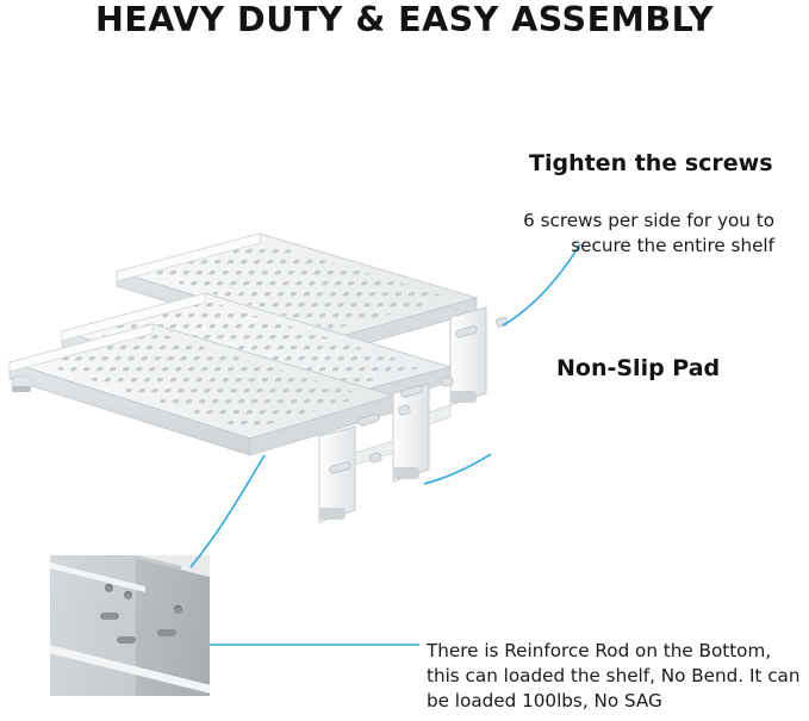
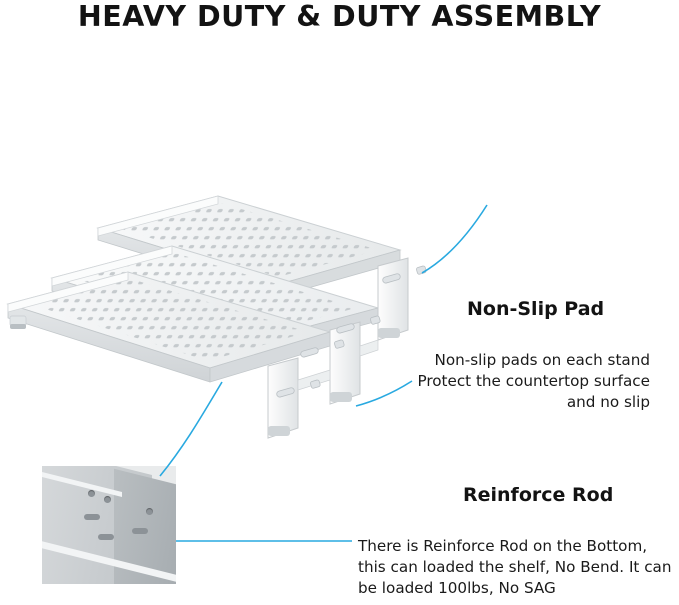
- HEAVY DUTY & EASY ASSEMBLY
+ HEAVY DUTY & DUTY ASSEMBLY
- Tighten the screws
- 6 screws per side for you to secure the entire shelf
  Non-Slip Pad
+ Non-slip pads on each stand Protect the countertop surface and no slip
+ Reinforce Rod
  There is Reinforce Rod on the Bottom, this can loaded the shelf, No Bend. It can be loaded 100lbs, No SAG
